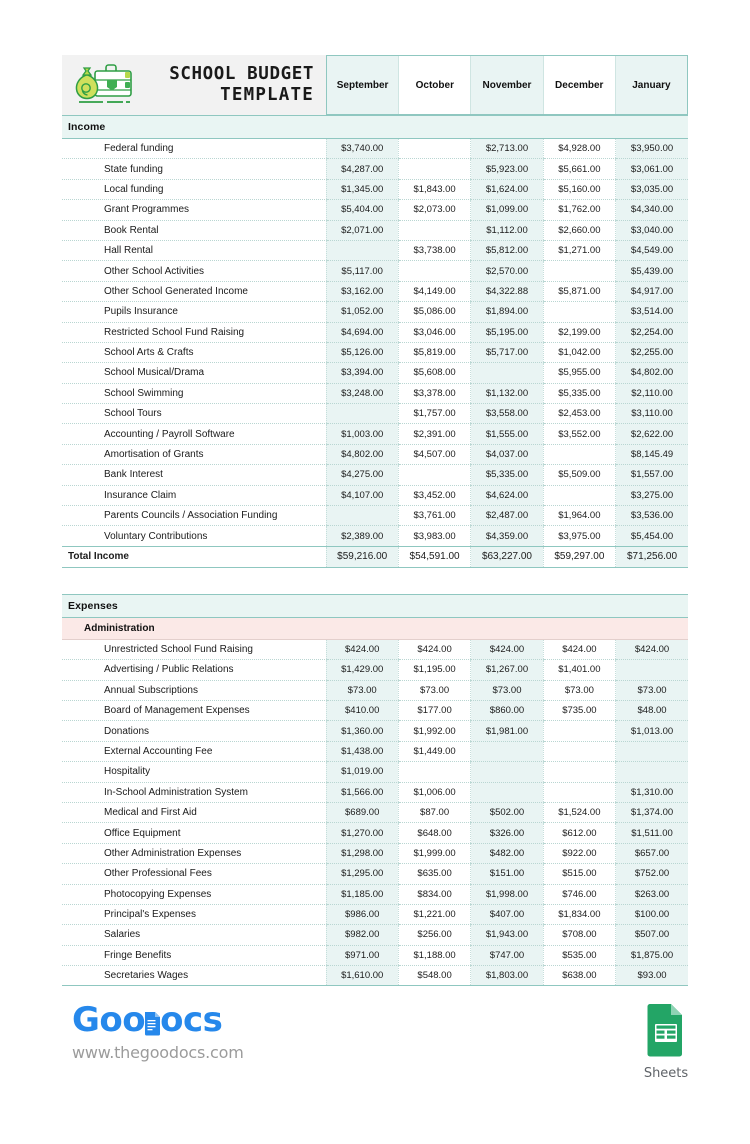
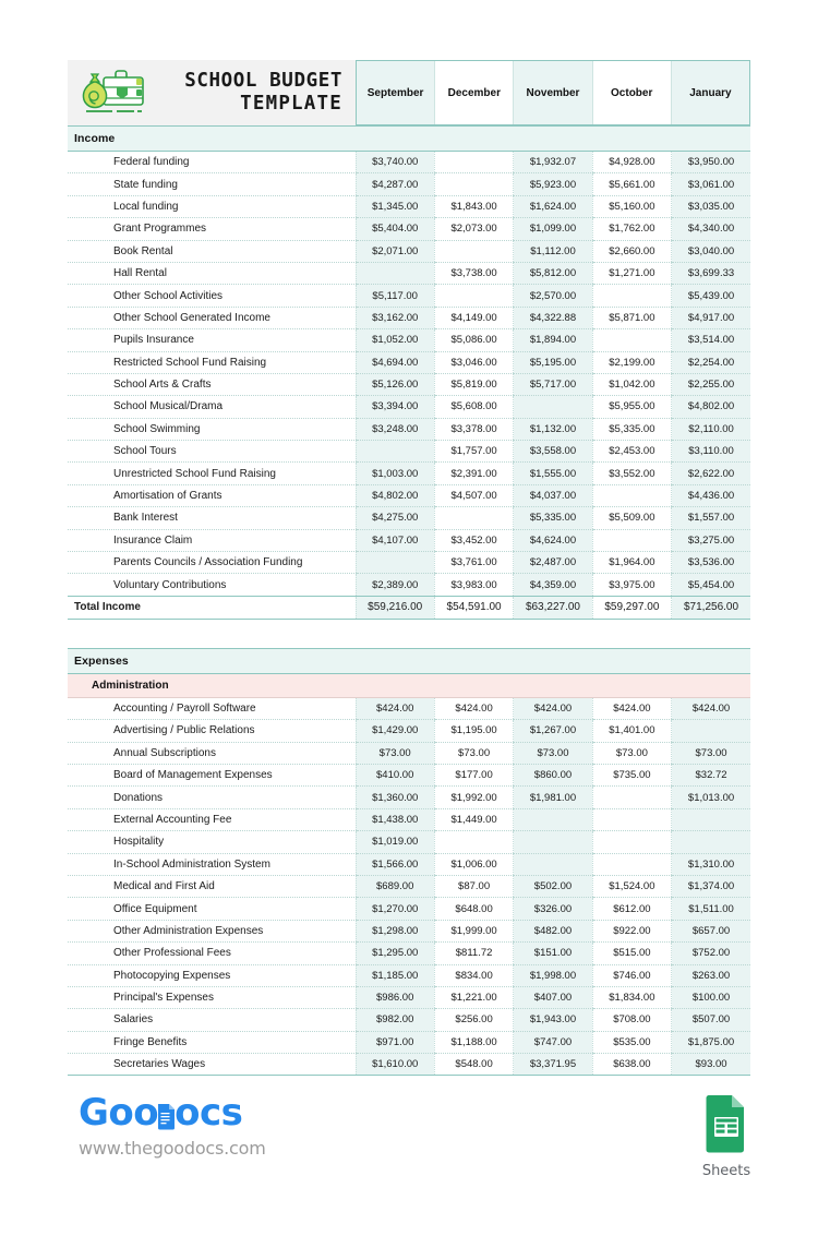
  SCHOOL BUDGET
  TEMPLATE
  September
- October
+ December
  November
- December
+ October
  January
  Income
- Federal funding	$3,740.00		$2,713.00	$4,928.00	$3,950.00
+ Federal funding	$3,740.00		$1,932.07	$4,928.00	$3,950.00
  State funding	$4,287.00		$5,923.00	$5,661.00	$3,061.00
  Local funding	$1,345.00	$1,843.00	$1,624.00	$5,160.00	$3,035.00
  Grant Programmes	$5,404.00	$2,073.00	$1,099.00	$1,762.00	$4,340.00
  Book Rental	$2,071.00		$1,112.00	$2,660.00	$3,040.00
- Hall Rental		$3,738.00	$5,812.00	$1,271.00	$4,549.00
+ Hall Rental		$3,738.00	$5,812.00	$1,271.00	$3,699.33
  Other School Activities	$5,117.00		$2,570.00		$5,439.00
  Other School Generated Income	$3,162.00	$4,149.00	$4,322.88	$5,871.00	$4,917.00
  Pupils Insurance	$1,052.00	$5,086.00	$1,894.00		$3,514.00
  Restricted School Fund Raising	$4,694.00	$3,046.00	$5,195.00	$2,199.00	$2,254.00
  School Arts & Crafts	$5,126.00	$5,819.00	$5,717.00	$1,042.00	$2,255.00
  School Musical/Drama	$3,394.00	$5,608.00		$5,955.00	$4,802.00
  School Swimming	$3,248.00	$3,378.00	$1,132.00	$5,335.00	$2,110.00
  School Tours		$1,757.00	$3,558.00	$2,453.00	$3,110.00
- Accounting / Payroll Software	$1,003.00	$2,391.00	$1,555.00	$3,552.00	$2,622.00
+ Unrestricted School Fund Raising	$1,003.00	$2,391.00	$1,555.00	$3,552.00	$2,622.00
- Amortisation of Grants	$4,802.00	$4,507.00	$4,037.00		$8,145.49
+ Amortisation of Grants	$4,802.00	$4,507.00	$4,037.00		$4,436.00
  Bank Interest	$4,275.00		$5,335.00	$5,509.00	$1,557.00
  Insurance Claim	$4,107.00	$3,452.00	$4,624.00		$3,275.00
  Parents Councils / Association Funding		$3,761.00	$2,487.00	$1,964.00	$3,536.00
  Voluntary Contributions	$2,389.00	$3,983.00	$4,359.00	$3,975.00	$5,454.00
  Total Income	$59,216.00	$54,591.00	$63,227.00	$59,297.00	$71,256.00
  Expenses
  Administration
- Unrestricted School Fund Raising	$424.00	$424.00	$424.00	$424.00	$424.00
+ Accounting / Payroll Software	$424.00	$424.00	$424.00	$424.00	$424.00
  Advertising / Public Relations	$1,429.00	$1,195.00	$1,267.00	$1,401.00
  Annual Subscriptions	$73.00	$73.00	$73.00	$73.00	$73.00
- Board of Management Expenses	$410.00	$177.00	$860.00	$735.00	$48.00
+ Board of Management Expenses	$410.00	$177.00	$860.00	$735.00	$32.72
  Donations	$1,360.00	$1,992.00	$1,981.00		$1,013.00
  External Accounting Fee	$1,438.00	$1,449.00
  Hospitality	$1,019.00
  In-School Administration System	$1,566.00	$1,006.00			$1,310.00
  Medical and First Aid	$689.00	$87.00	$502.00	$1,524.00	$1,374.00
  Office Equipment	$1,270.00	$648.00	$326.00	$612.00	$1,511.00
  Other Administration Expenses	$1,298.00	$1,999.00	$482.00	$922.00	$657.00
- Other Professional Fees	$1,295.00	$635.00	$151.00	$515.00	$752.00
+ Other Professional Fees	$1,295.00	$811.72	$151.00	$515.00	$752.00
  Photocopying Expenses	$1,185.00	$834.00	$1,998.00	$746.00	$263.00
  Principal's Expenses	$986.00	$1,221.00	$407.00	$1,834.00	$100.00
  Salaries	$982.00	$256.00	$1,943.00	$708.00	$507.00
  Fringe Benefits	$971.00	$1,188.00	$747.00	$535.00	$1,875.00
- Secretaries Wages	$1,610.00	$548.00	$1,803.00	$638.00	$93.00
+ Secretaries Wages	$1,610.00	$548.00	$3,371.95	$638.00	$93.00
  Goo
  ocs
  www.thegoodocs.com
  Sheets
